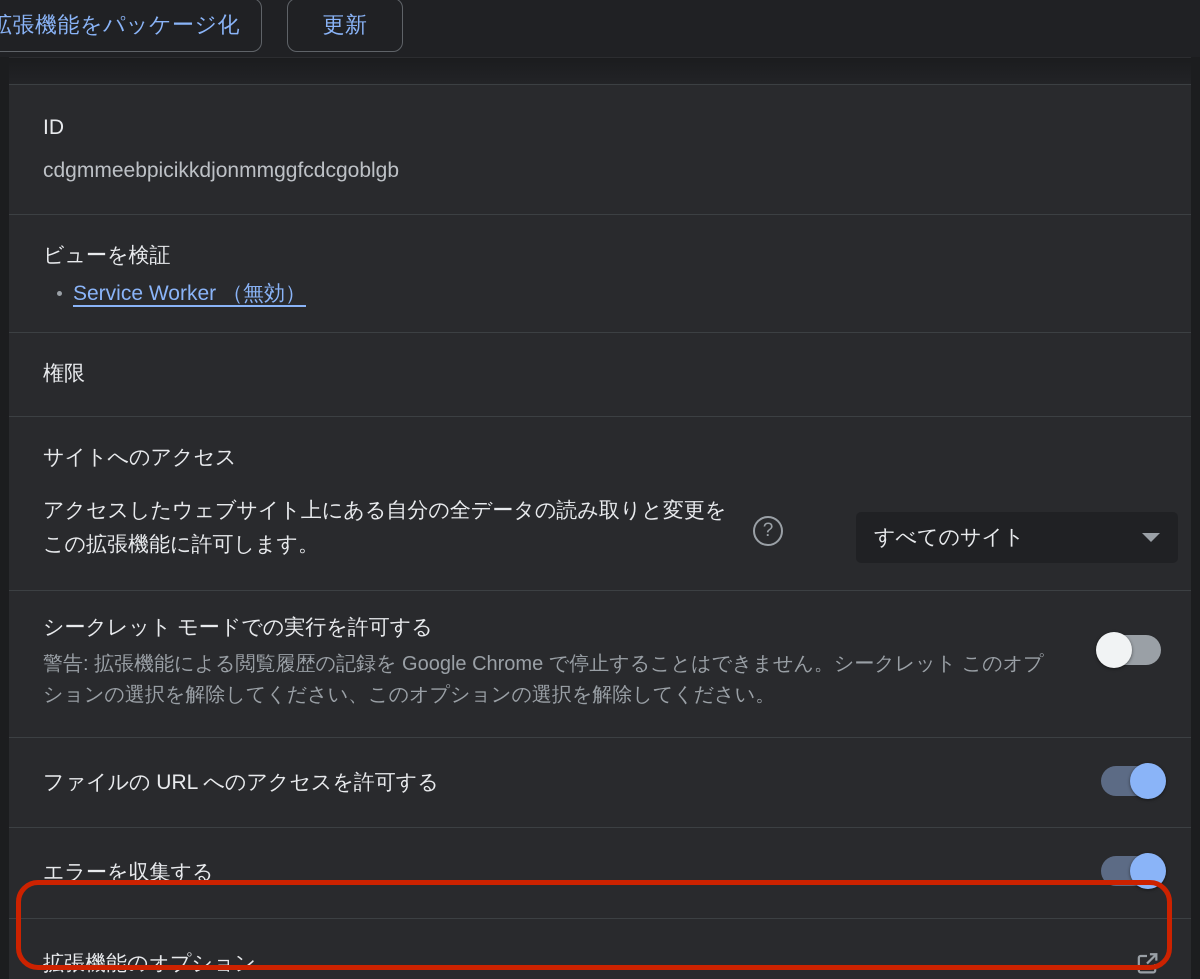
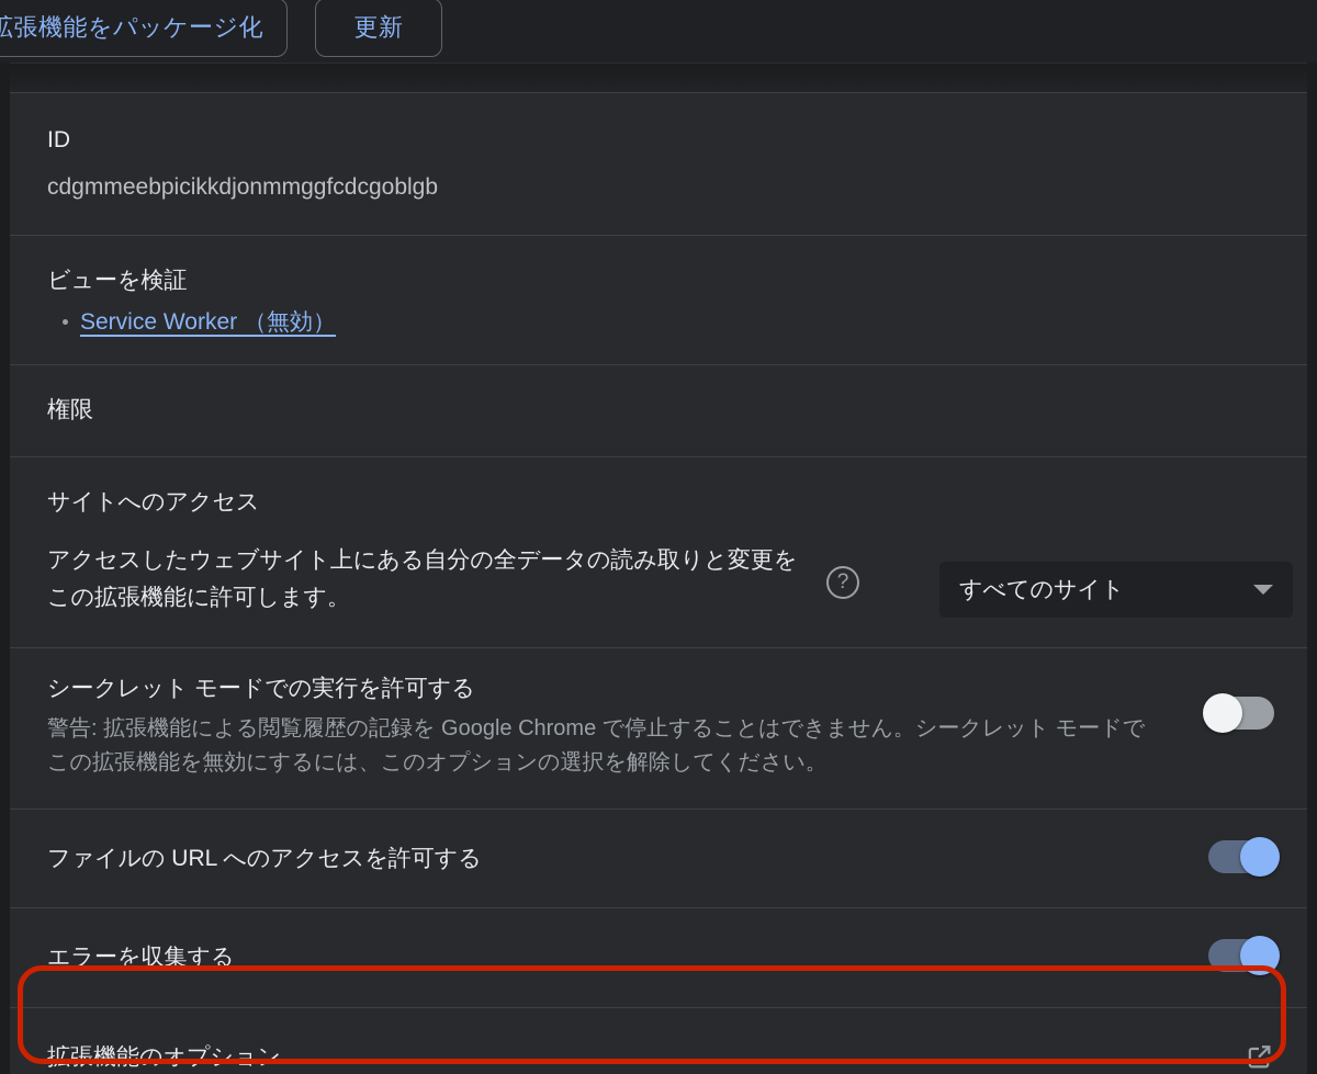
  拡張機能をパッケージ化
  更新
  ID
  cdgmmeebpicikkdjonmmggfcdcgoblgb
  ビューを検証
  Service Worker （無効）
  権限
  サイトへのアクセス
  アクセスしたウェブサイト上にある自分の全データの読み取りと変更をこの拡張機能に許可します。
  ?
  すべてのサイト
  シークレット モードでの実行を許可する
- 警告: 拡張機能による閲覧履歴の記録を Google Chrome で停止することはできません。シークレット このオプションの選択を解除してください、このオプションの選択を解除してください。
+ 警告: 拡張機能による閲覧履歴の記録を Google Chrome で停止することはできません。シークレット モードでこの拡張機能を無効にするには、このオプションの選択を解除してください。
  ファイルの URL へのアクセスを許可する
  エラーを収集する
  拡張機能のオプション
